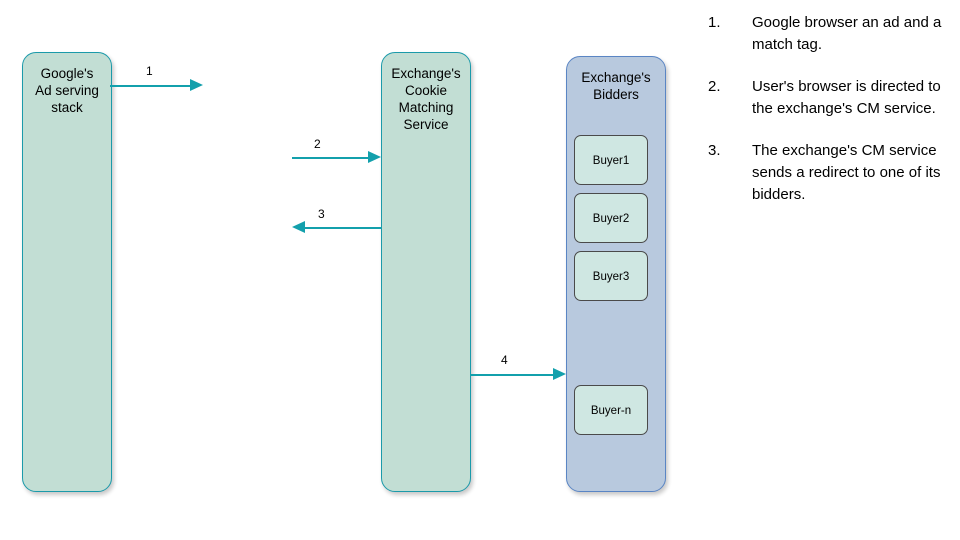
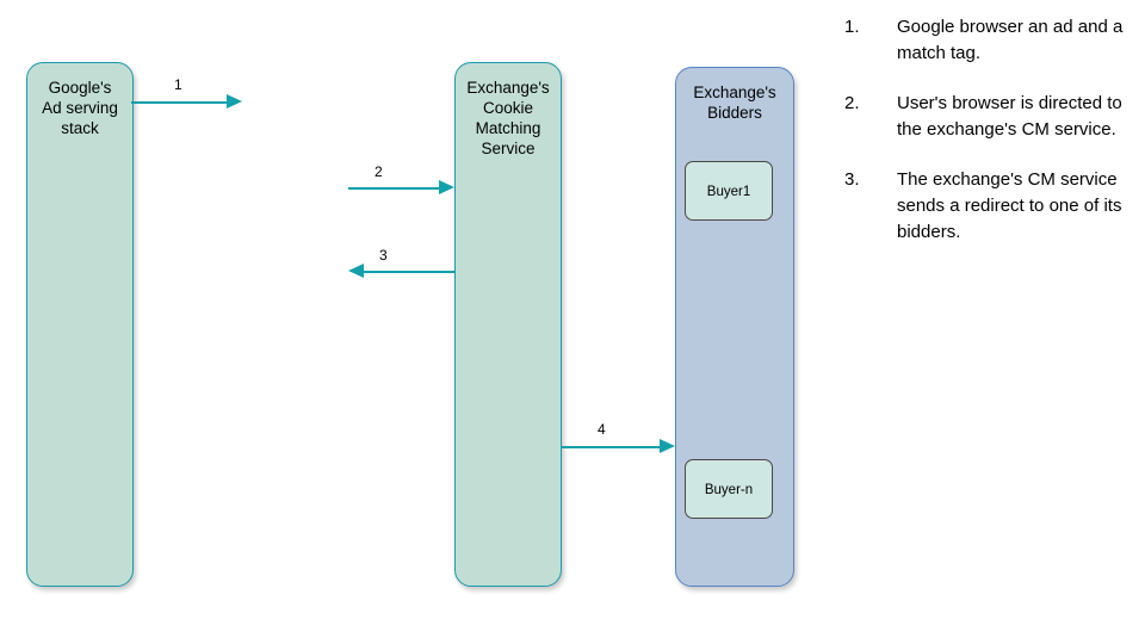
  Google's
  Ad serving
  stack
  Exchange's
  Cookie
  Matching
  Service
  Exchange's
  Bidders
  Buyer1
- Buyer2
- Buyer3
  Buyer-n
  1
  2
  3
  4
  1.
  Google browser an ad and a match tag.
  2.
  User's browser is directed to the exchange's CM service.
  3.
  The exchange's CM service sends a redirect to one of its bidders.
